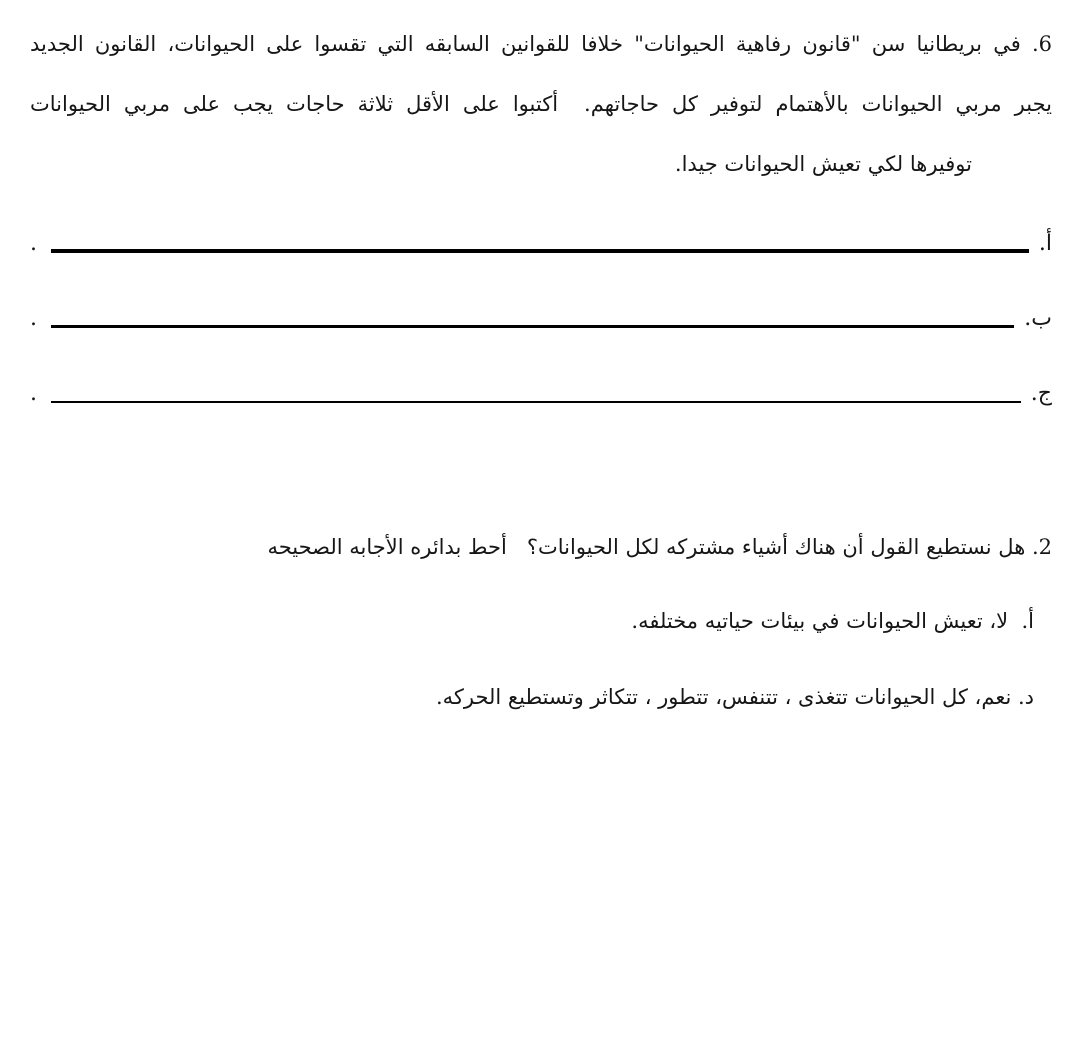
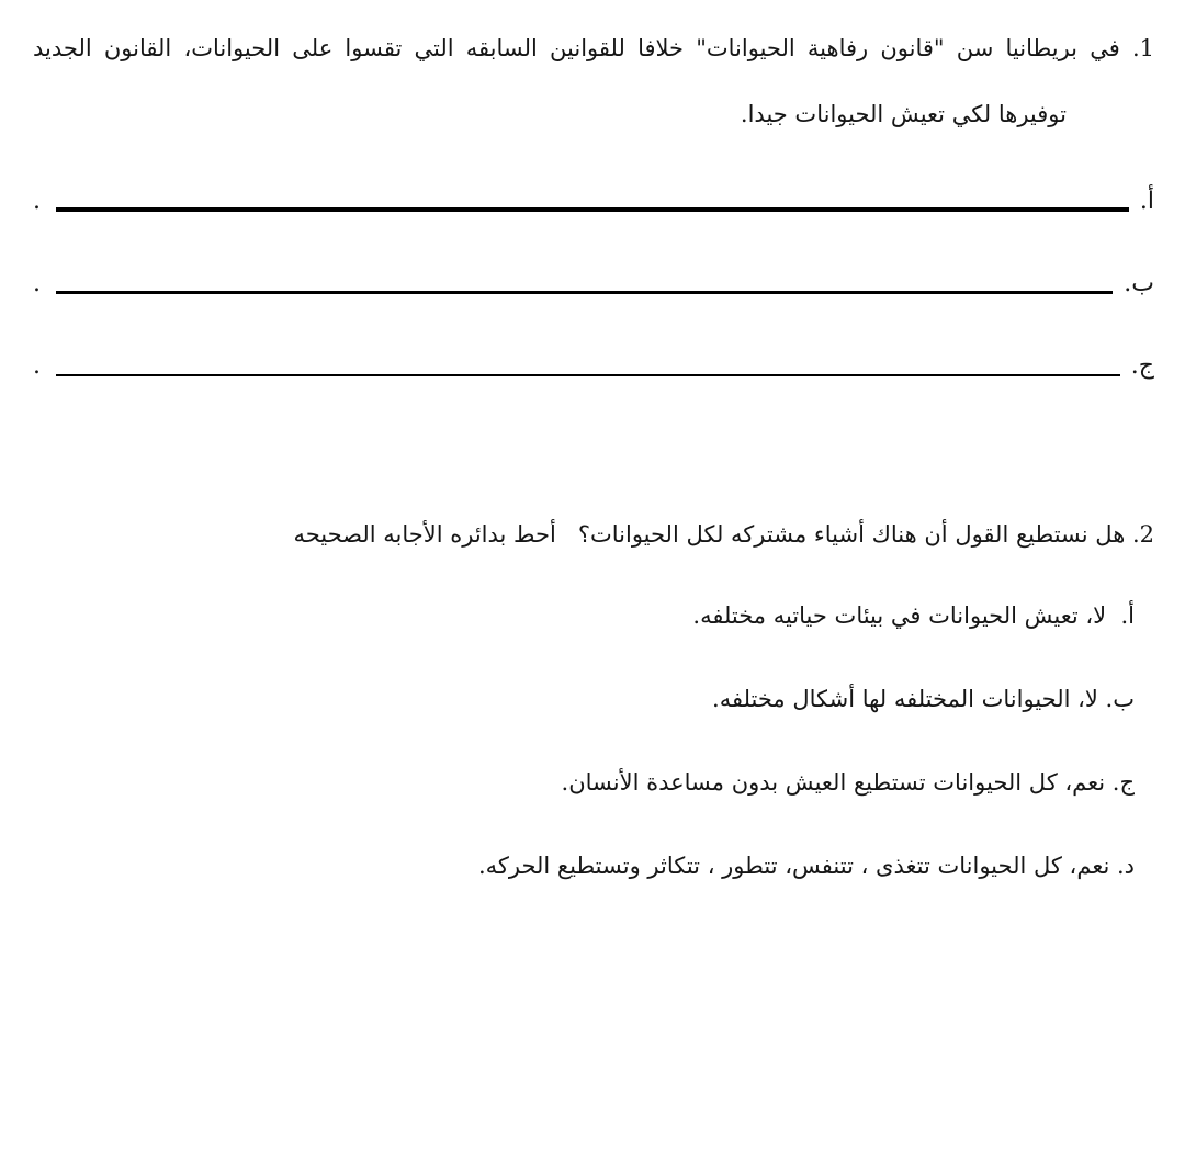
- 6. في بريطانيا سن "قانون رفاهية الحيوانات" خلافا للقوانين السابقه التي تقسوا على الحيوانات، القانون الجديد
+ 1. في بريطانيا سن "قانون رفاهية الحيوانات" خلافا للقوانين السابقه التي تقسوا على الحيوانات، القانون الجديد
- يجبر مربي الحيوانات بالأهتمام لتوفير كل حاجاتهم. أكتبوا على الأقل ثلاثة حاجات يجب على مربي الحيوانات
  توفيرها لكي تعيش الحيوانات جيدا.
  أ.
  .
  ب.
  .
  ج.
  .
  2. هل نستطيع القول أن هناك أشياء مشتركه لكل الحيوانات؟ أحط بدائره الأجابه الصحيحه
  أ. لا، تعيش الحيوانات في بيئات حياتيه مختلفه.
+ ب. لا، الحيوانات المختلفه لها أشكال مختلفه.
+ ج. نعم، كل الحيوانات تستطيع العيش بدون مساعدة الأنسان.
  د. نعم، كل الحيوانات تتغذى ، تتنفس، تتطور ، تتكاثر وتستطيع الحركه.
